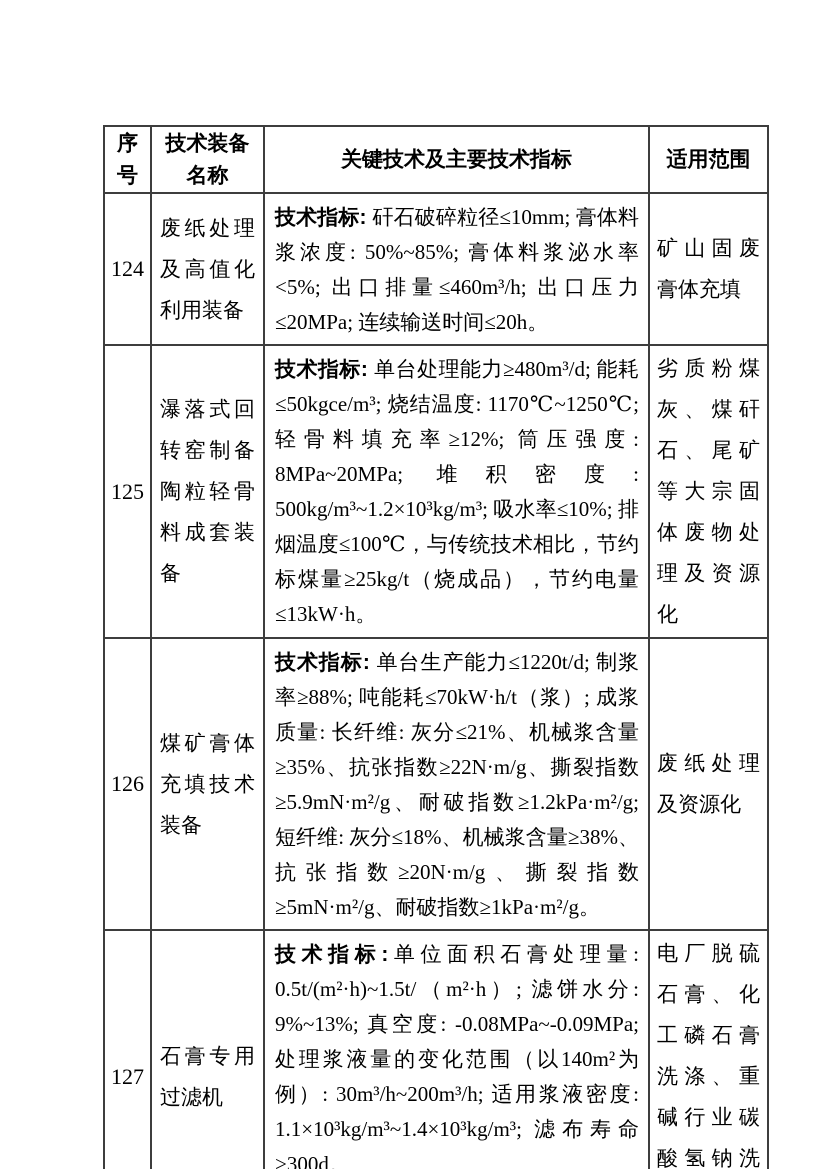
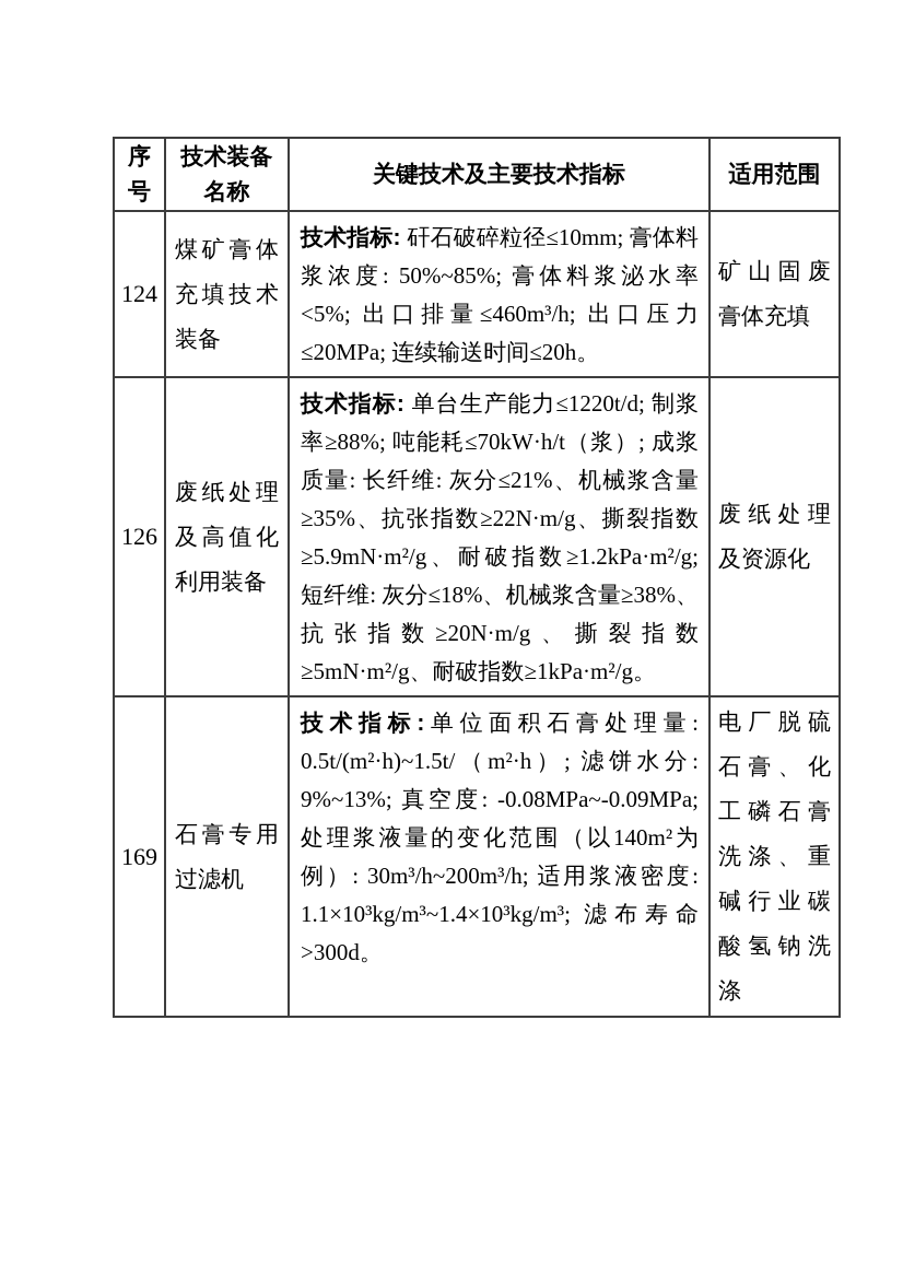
  序号	技术装备名称	关键技术及主要技术指标	适用范围
- 124	废纸处理及高值化利用装备	技术指标: 矸石破碎粒径≤10mm; 膏体料浆浓度: 50%~85%; 膏体料浆泌水率<5%; 出口排量≤460m³/h; 出口压力≤20MPa; 连续输送时间≤20h。	矿山固废膏体充填
+ 124	煤矿膏体充填技术装备	技术指标: 矸石破碎粒径≤10mm; 膏体料浆浓度: 50%~85%; 膏体料浆泌水率<5%; 出口排量≤460m³/h; 出口压力≤20MPa; 连续输送时间≤20h。	矿山固废膏体充填
- 125	瀑落式回转窑制备陶粒轻骨料成套装备	技术指标: 单台处理能力≥480m³/d; 能耗≤50kgce/m³; 烧结温度: 1170℃~1250℃; 轻骨料填充率≥12%; 筒压强度: 8MPa~20MPa; 堆积密度: 500kg/m³~1.2×10³kg/m³; 吸水率≤10%; 排烟温度≤100℃，与传统技术相比，节约标煤量≥25kg/t（烧成品），节约电量≤13kW·h。	劣质粉煤灰、煤矸石、尾矿等大宗固体废物处理及资源化
- 126	煤矿膏体充填技术装备	技术指标: 单台生产能力≤1220t/d; 制浆率≥88%; 吨能耗≤70kW·h/t（浆）; 成浆质量: 长纤维: 灰分≤21%、机械浆含量≥35%、抗张指数≥22N·m/g、撕裂指数≥5.9mN·m²/g、耐破指数≥1.2kPa·m²/g; 短纤维: 灰分≤18%、机械浆含量≥38%、抗张指数≥20N·m/g、撕裂指数≥5mN·m²/g、耐破指数≥1kPa·m²/g。	废纸处理及资源化
+ 126	废纸处理及高值化利用装备	技术指标: 单台生产能力≤1220t/d; 制浆率≥88%; 吨能耗≤70kW·h/t（浆）; 成浆质量: 长纤维: 灰分≤21%、机械浆含量≥35%、抗张指数≥22N·m/g、撕裂指数≥5.9mN·m²/g、耐破指数≥1.2kPa·m²/g; 短纤维: 灰分≤18%、机械浆含量≥38%、抗张指数≥20N·m/g、撕裂指数≥5mN·m²/g、耐破指数≥1kPa·m²/g。	废纸处理及资源化
- 127	石膏专用过滤机	技术指标:单位面积石膏处理量: 0.5t/(m²·h)~1.5t/（m²·h）; 滤饼水分: 9%~13%; 真空度: -0.08MPa~-0.09MPa; 处理浆液量的变化范围（以140m²为例）: 30m³/h~200m³/h; 适用浆液密度: 1.1×10³kg/m³~1.4×10³kg/m³; 滤布寿命>300d。	电厂脱硫石膏、化工磷石膏洗涤、重碱行业碳酸氢钠洗
+ 169	石膏专用过滤机	技术指标:单位面积石膏处理量: 0.5t/(m²·h)~1.5t/（m²·h）; 滤饼水分: 9%~13%; 真空度: -0.08MPa~-0.09MPa; 处理浆液量的变化范围（以140m²为例）: 30m³/h~200m³/h; 适用浆液密度: 1.1×10³kg/m³~1.4×10³kg/m³; 滤布寿命>300d。	电厂脱硫石膏、化工磷石膏洗涤、重碱行业碳酸氢钠洗涤
